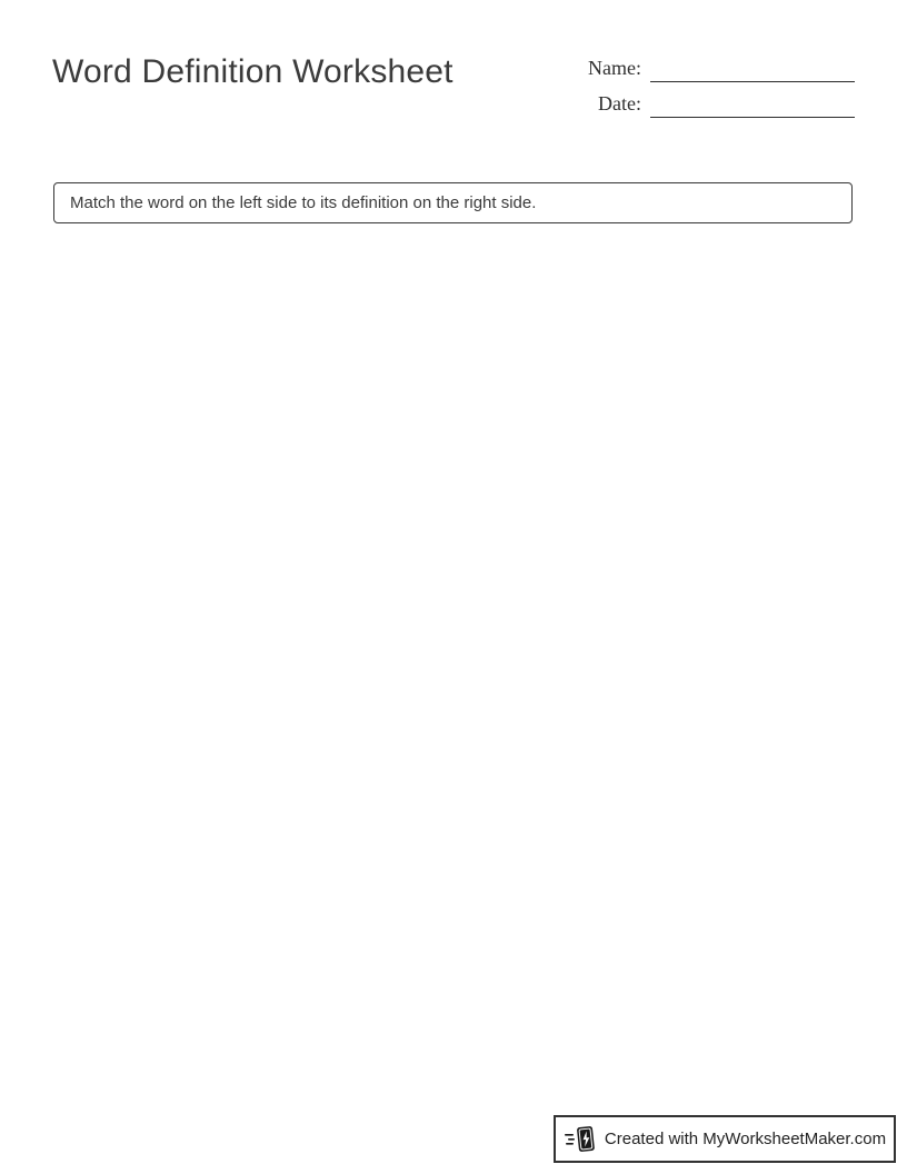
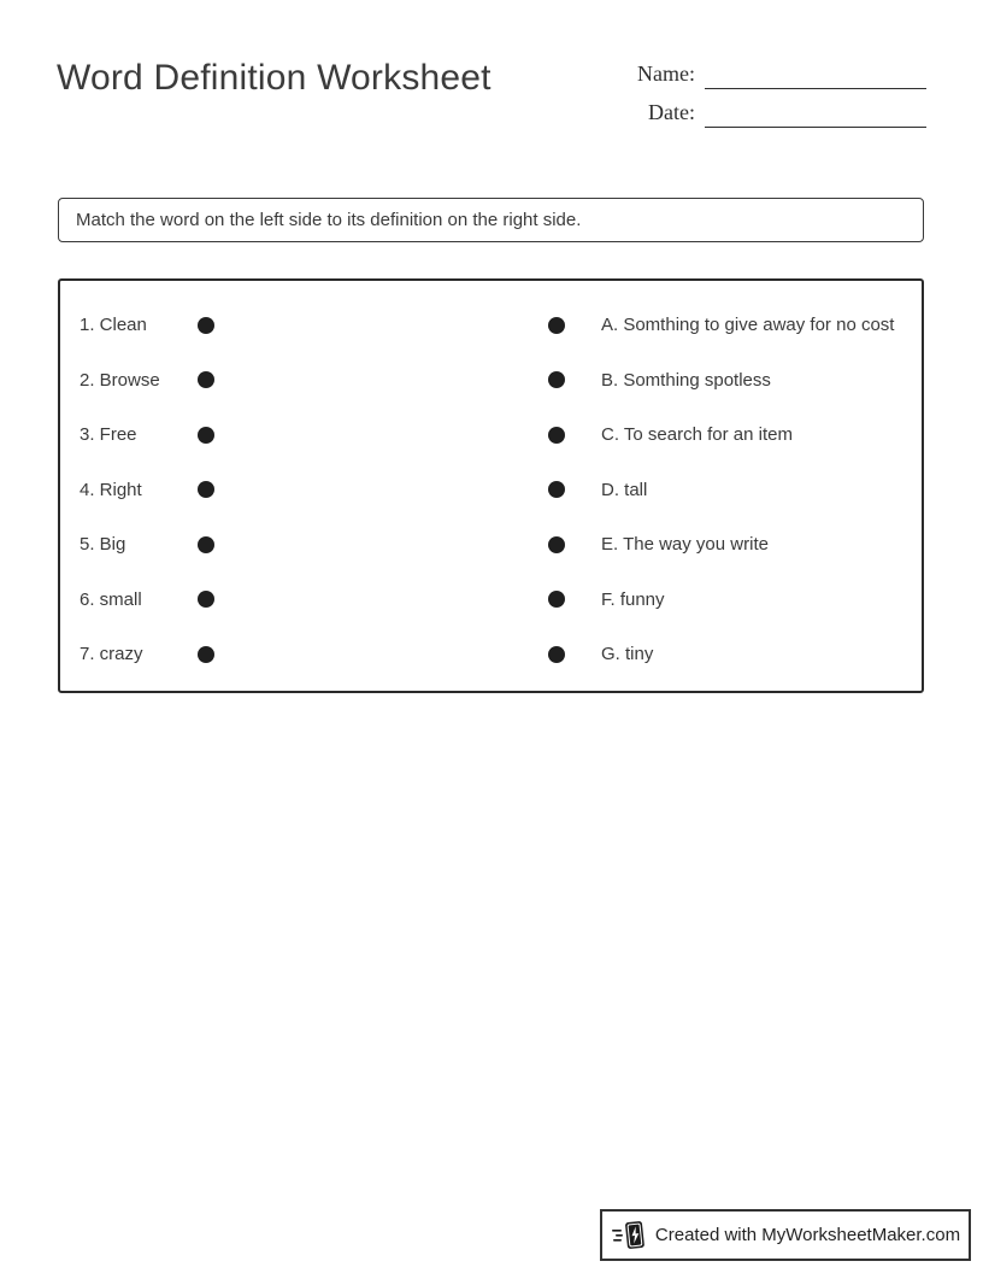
  Word Definition Worksheet
  Name:
  Date:
  Match the word on the left side to its definition on the right side.
+ 1. Clean
+ 2. Browse
+ 3. Free
+ 4. Right
+ 5. Big
+ 6. small
+ 7. crazy
+ A. Somthing to give away for no cost
+ B. Somthing spotless
+ C. To search for an item
+ D. tall
+ E. The way you write
+ F. funny
+ G. tiny
  Created with MyWorksheetMaker.com
